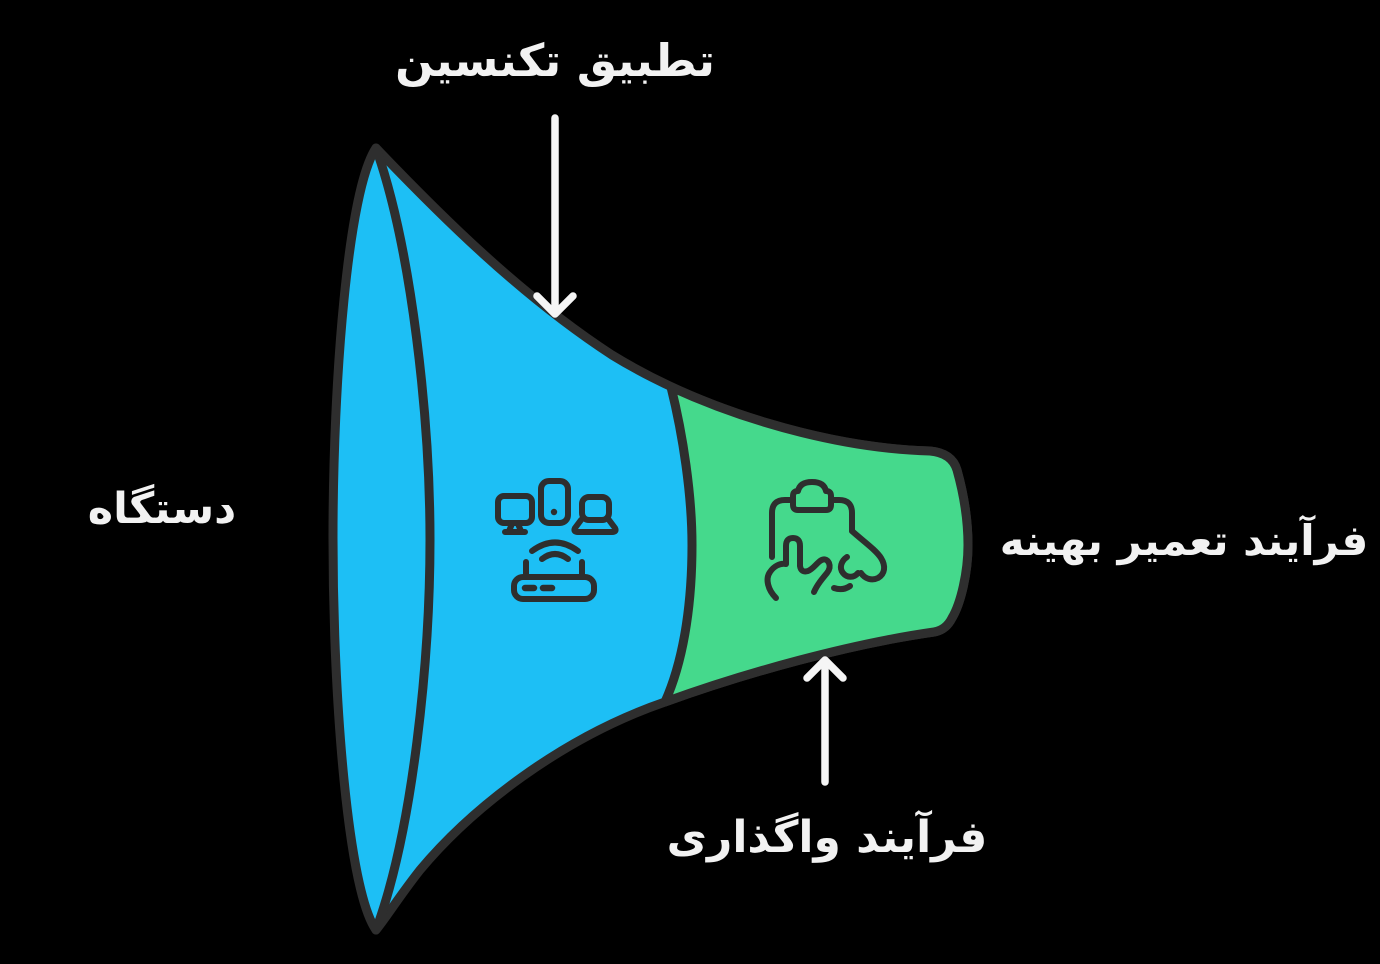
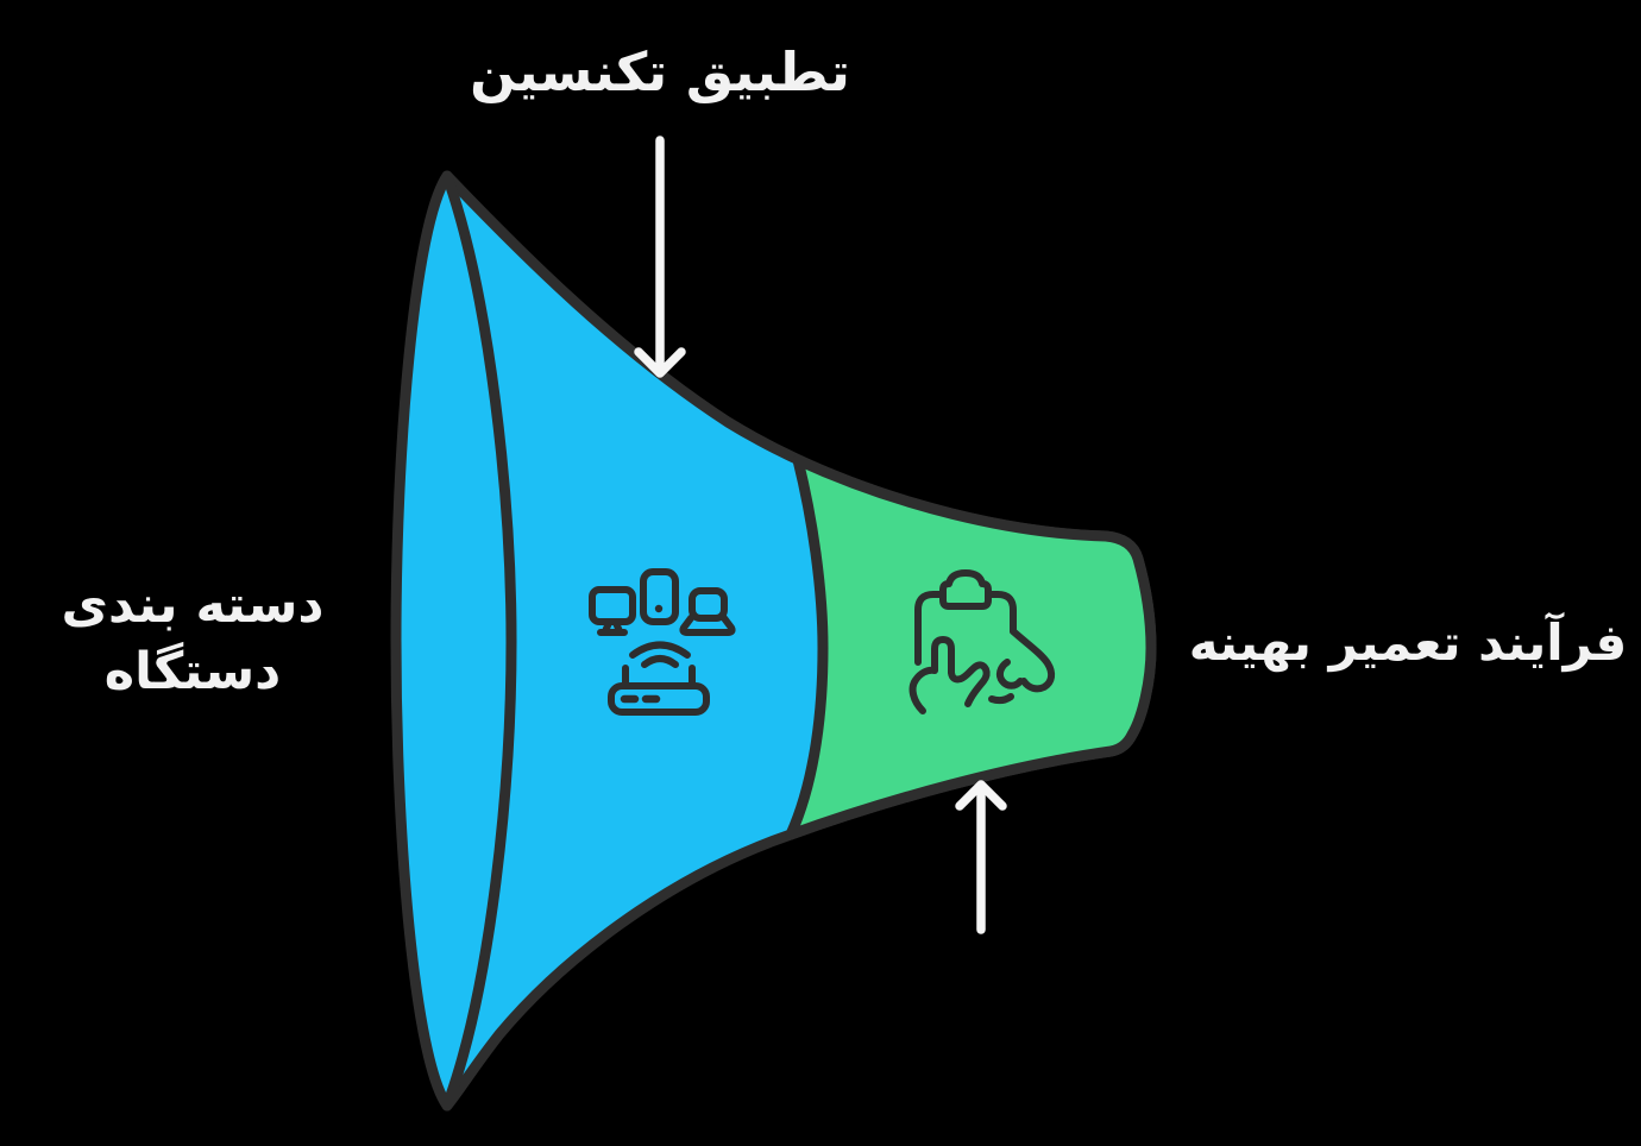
  تطبیق تکنسین
+ دسته بندی
  دستگاه
  فرآیند تعمیر بهینه
- فرآیند واگذاری
